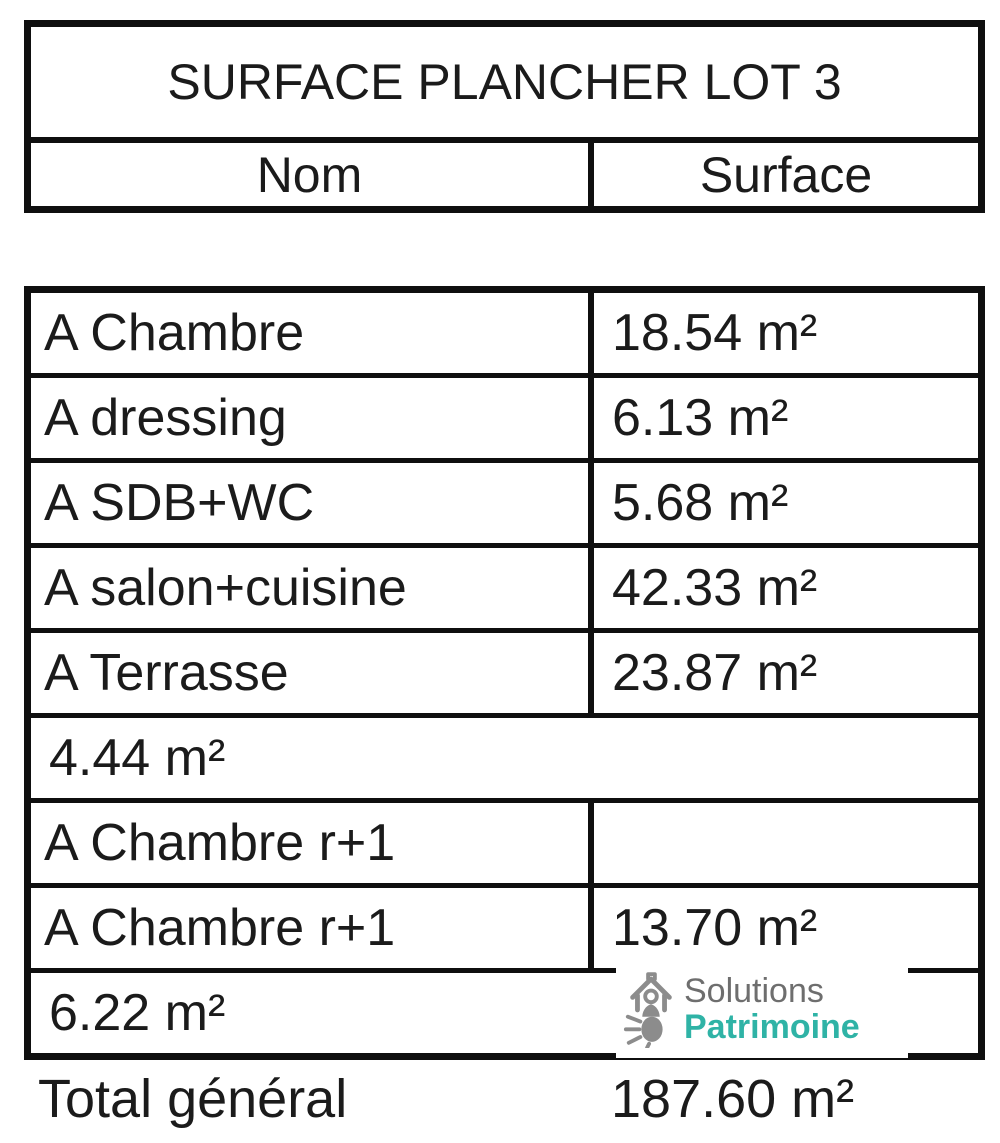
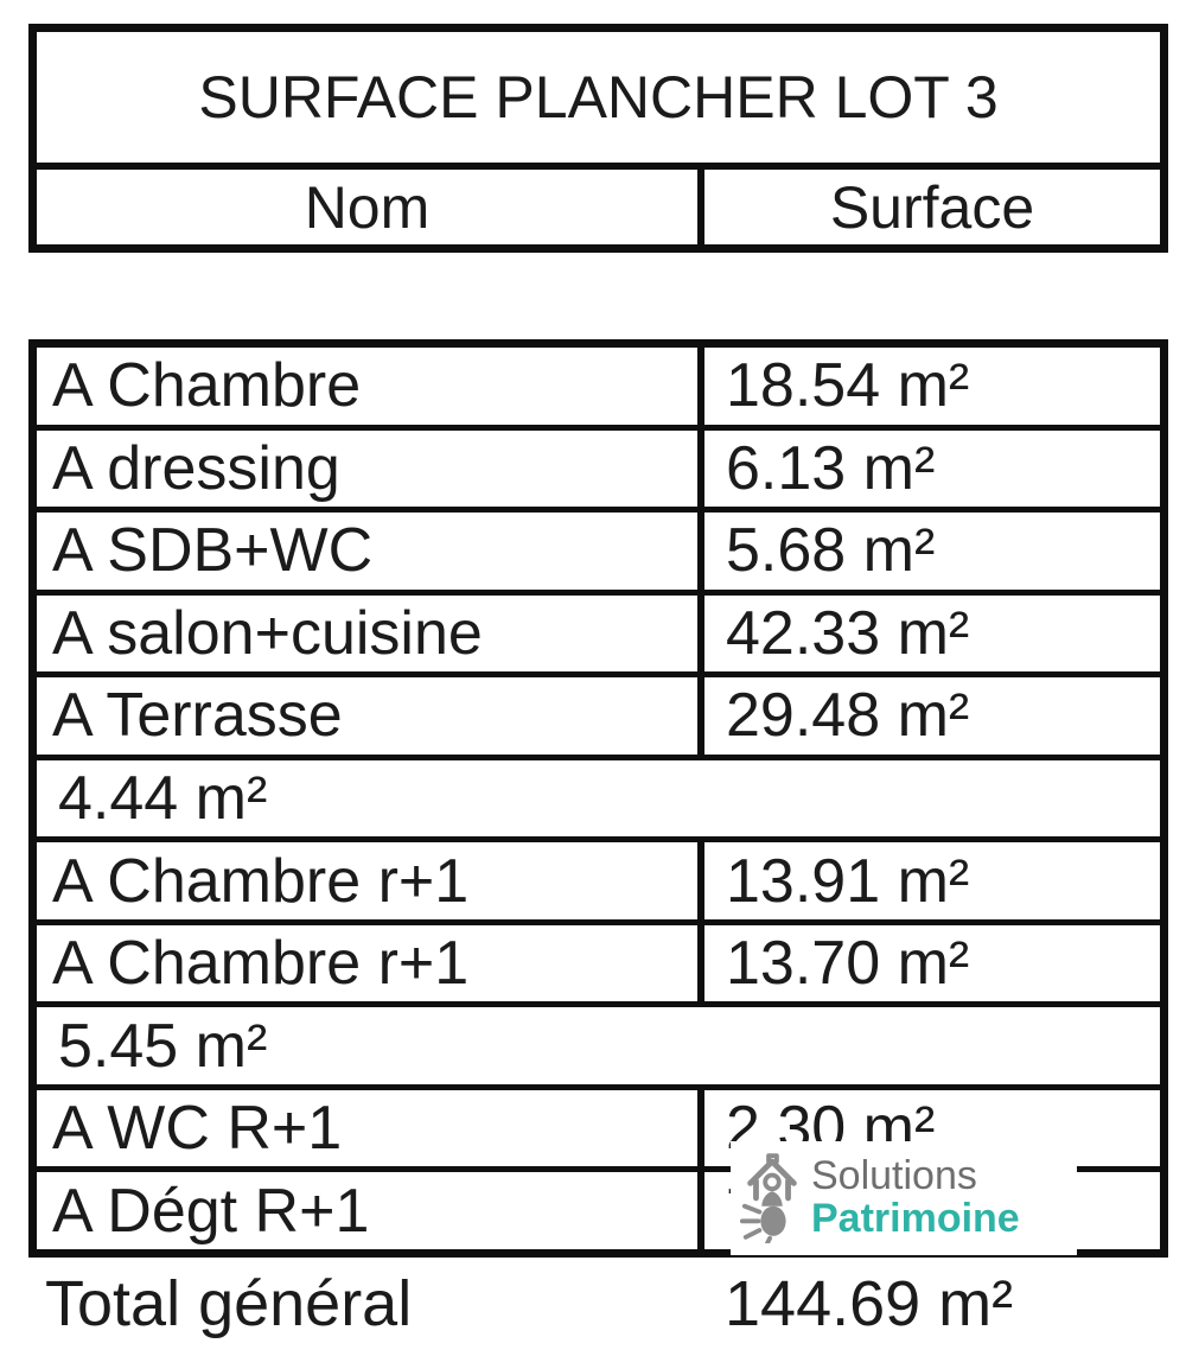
  SURFACE PLANCHER LOT 3
  Nom
  Surface
  A Chambre
  18.54 m²
  A dressing
  6.13 m²
  A SDB+WC
  5.68 m²
  A salon+cuisine
  42.33 m²
  A Terrasse
- 23.87 m²
+ 29.48 m²
  4.44 m²
  A Chambre r+1
+ 13.91 m²
  A Chambre r+1
  13.70 m²
- 6.22 m²
+ 5.45 m²
+ A WC R+1
+ 2.30 m²
+ A Dégt R+1
  Solutions
  Patrimoine
  Total général
- 187.60 m²
+ 144.69 m²
